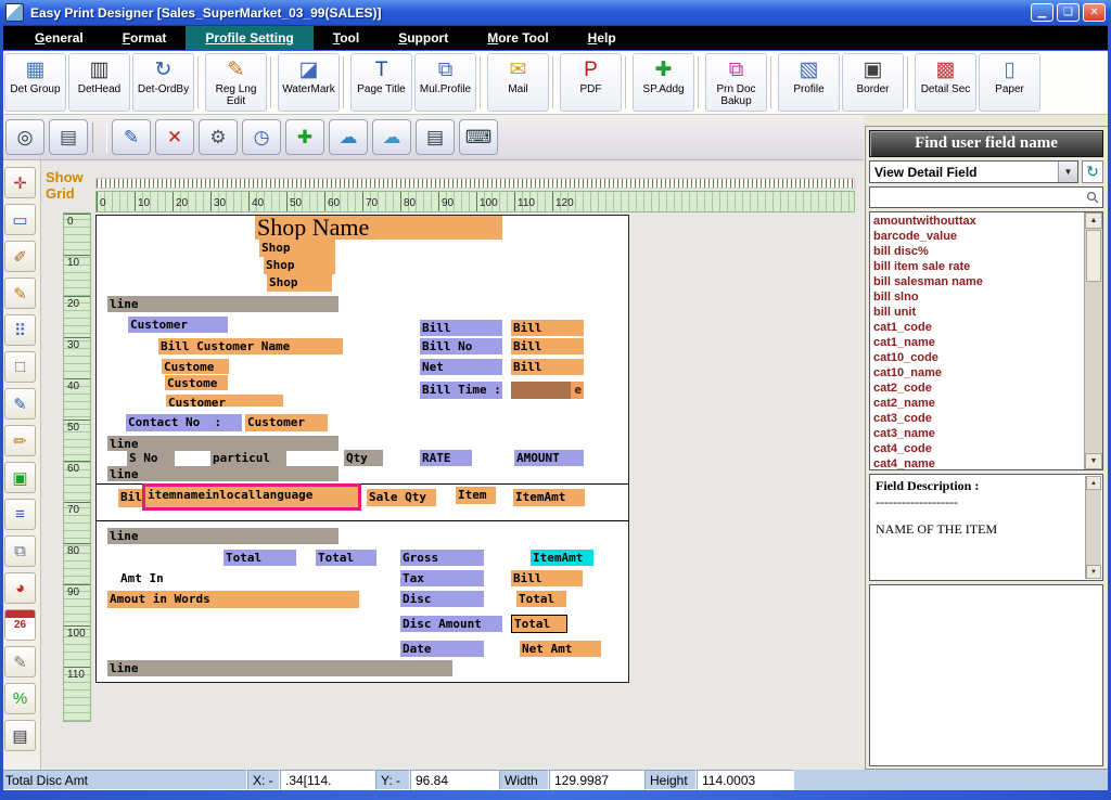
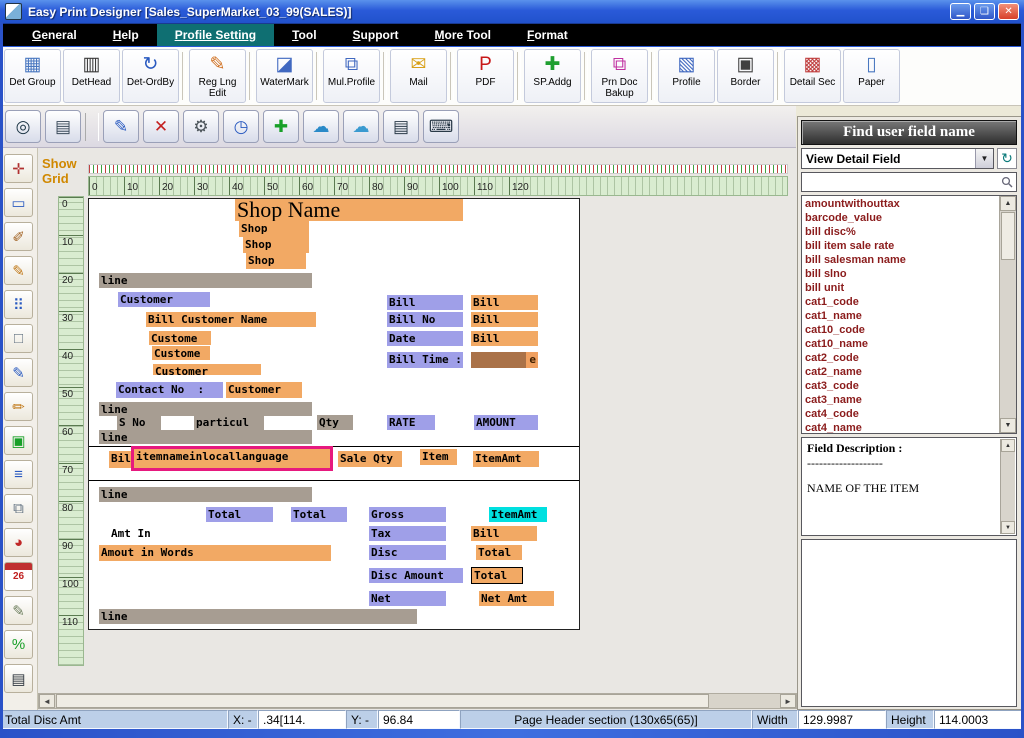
  Easy Print Designer [Sales_SuperMarket_03_99(SALES)]
  ▁
  ❏
  ✕
  General
- Format
+ Help
  Profile Setting
  Tool
  Support
  More Tool
- Help
+ Format
  ▦
  Det Group
  ▥
  DetHead
  ↻
  Det-OrdBy
  ✎
  Reg Lng Edit
  ◪
  WaterMark
- T
- Page Title
  ⧉
  Mul.Profile
  ✉
  Mail
  P
  PDF
  ✚
  SP.Addg
  ⧉
  Prn Doc Bakup
  ▧
  Profile
  ▣
  Border
  ▩
  Detail Sec
  ▯
  Paper
  ◎
  ▤
  ✎
  ✕
  ⚙
  ◷
  ✚
  ☁
  ☁
  ▤
  ⌨
  ✛
  ▭
  ✐
  ✎
  ⠿
  □
  ✎
  ✏
  ▣
  ≡
  ⧉
  ◕
  26
  ✎
  %
  ▤
  Show Grid
  0
  10
  20
  30
  40
  50
  60
  70
  80
  90
  100
  110
  120
  0
  10
  20
  30
  40
  50
  60
  70
  80
  90
  100
  110
  Shop Name
  Shop
  Shop
  Shop
  line
  Customer
  Bill
  Bill
  Bill Customer Name
  Bill No
  Bill
  Custome
- Net
+ Date
  Bill
  Custome
  Bill Time :
  e
  Customer
  Contact No :
  Customer
  line
  S No
  particul
  Qty
  RATE
  AMOUNT
  line
  Bil
  itemnameinlocallanguage
  Sale Qty
  Item
  ItemAmt
  line
  Total
  Total
  Gross
  ItemAmt
  Amt In
  Tax
  Bill
  Amout in Words
  Disc
  Total
  Disc Amount
  Total
- Date
+ Net
  Net Amt
  line
+ ◄
+ ►
  Find user field name
  View Detail Field
  ▼
  ↻
  amountwithouttax
  barcode_value
  bill disc%
  bill item sale rate
  bill salesman name
  bill slno
  bill unit
  cat1_code
  cat1_name
  cat10_code
  cat10_name
  cat2_code
  cat2_name
  cat3_code
  cat3_name
  cat4_code
  cat4_name
  Field Description :
  -------------------
  NAME OF THE ITEM
  Total Disc Amt
  X: -
  .34[114.
  Y: -
  96.84
+ Page Header section (130x65(65)]
  Width
  129.9987
  Height
  114.0003
